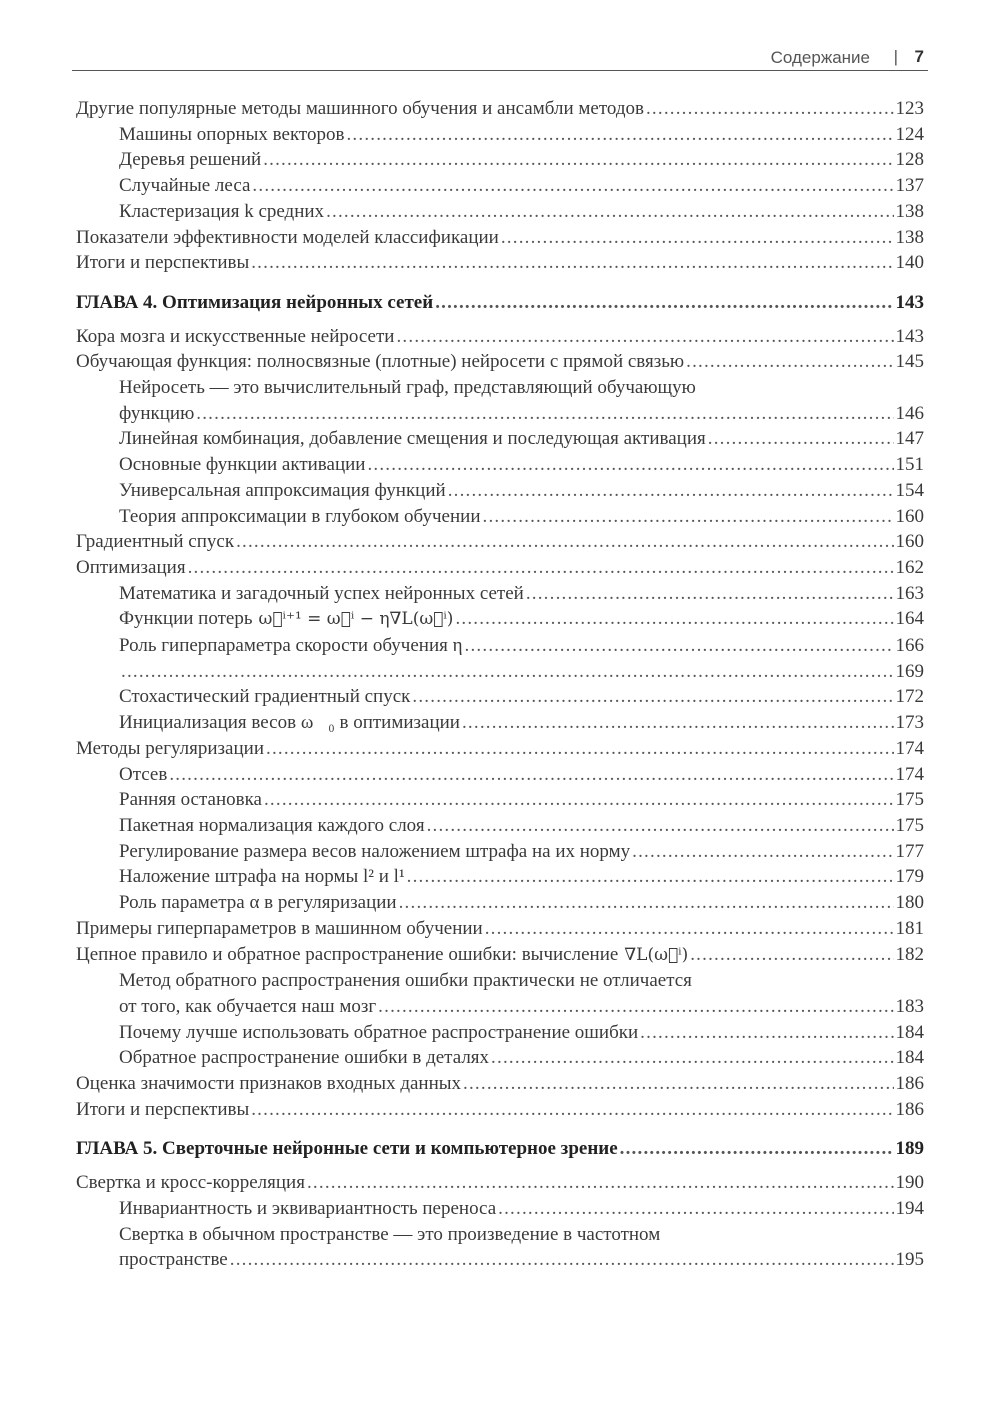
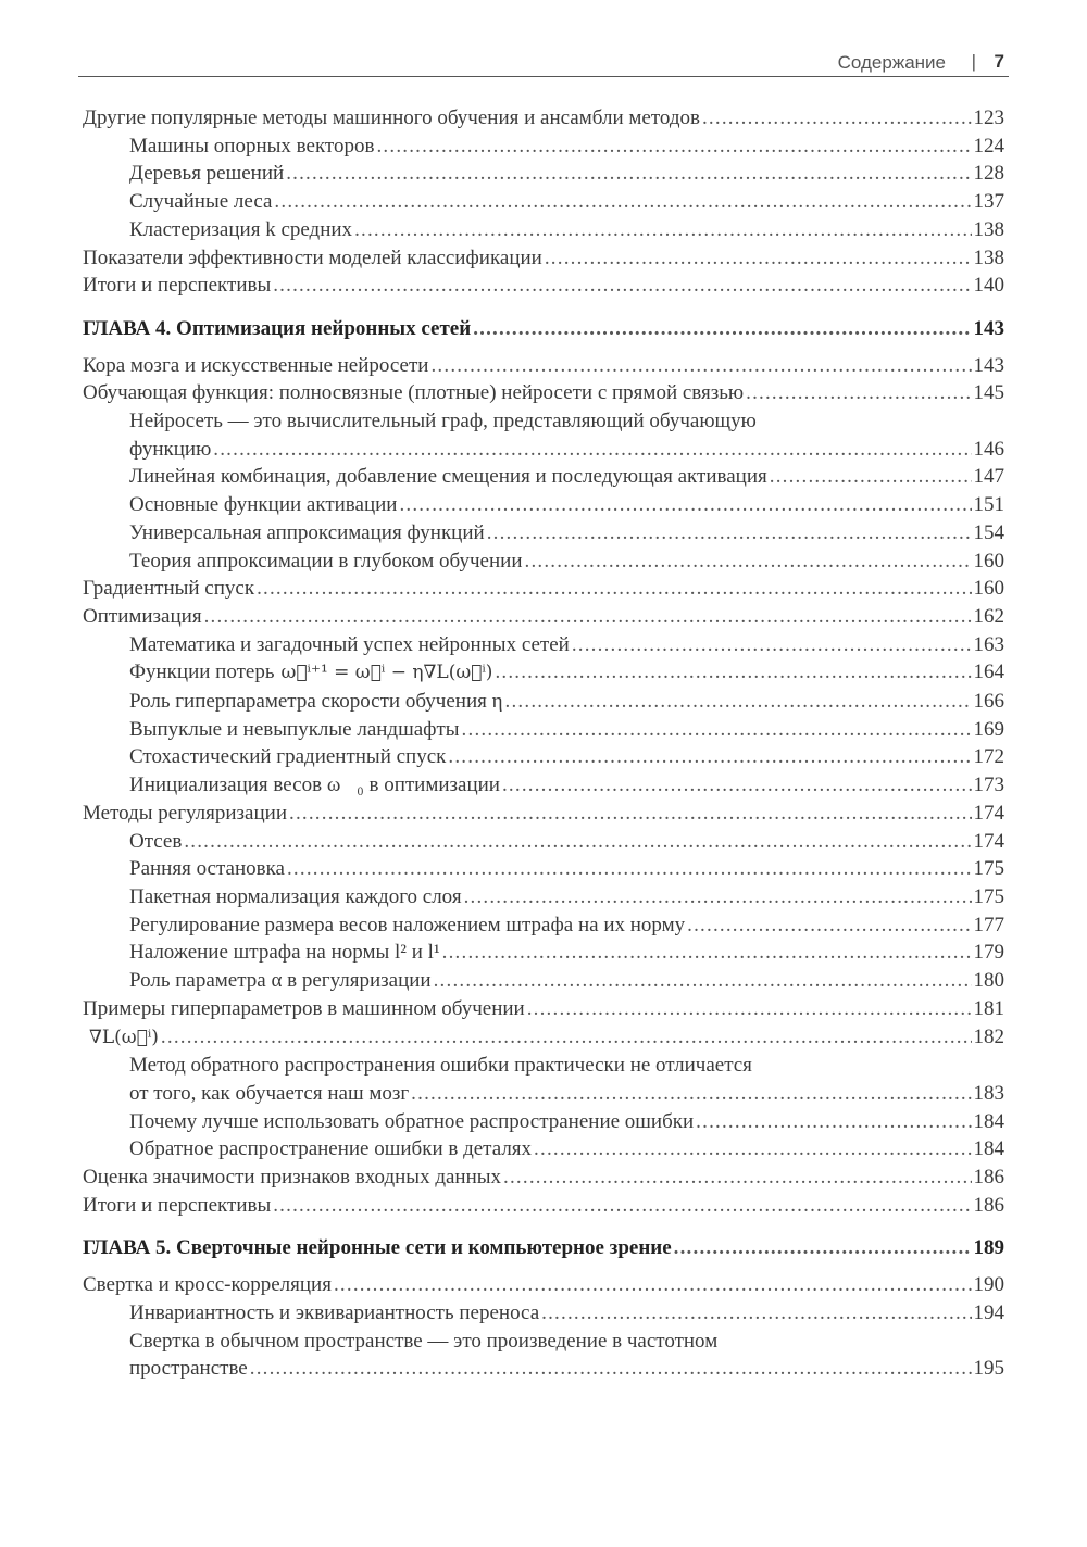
  Содержание
  |
  7
  Другие популярные методы машинного обучения и ансамбли методов
  123
  Машины опорных векторов
  124
  Деревья решений
  128
  Случайные леса
  137
  Кластеризация k средних
  138
  Показатели эффективности моделей классификации
  138
  Итоги и перспективы
  140
  ГЛАВА 4. Оптимизация нейронных сетей
  143
  Кора мозга и искусственные нейросети
  143
  Обучающая функция: полносвязные (плотные) нейросети с прямой связью
  145
  Нейросеть — это вычислительный граф, представляющий обучающую
  функцию
  146
  Линейная комбинация, добавление смещения и последующая активация
  147
  Основные функции активации
  151
  Универсальная аппроксимация функций
  154
  Теория аппроксимации в глубоком обучении
  160
  Градиентный спуск
  160
  Оптимизация
  162
  Математика и загадочный успех нейронных сетей
  163
  Функции потерь
  ω⃗ⁱ⁺¹ = ω⃗ⁱ − η∇L(ω⃗ⁱ)
  164
  Роль гиперпараметра скорости обучения η
  166
+ Выпуклые и невыпуклые ландшафты
  169
  Стохастический градиентный спуск
  172
  Инициализация весов ω⃗₀ в оптимизации
  173
  Методы регуляризации
  174
  Отсев
  174
  Ранняя остановка
  175
  Пакетная нормализация каждого слоя
  175
  Регулирование размера весов наложением штрафа на их норму
  177
  Наложение штрафа на нормы l² и l¹
  179
  Роль параметра α в регуляризации
  180
  Примеры гиперпараметров в машинном обучении
  181
- Цепное правило и обратное распространение ошибки: вычисление
  ∇L(ω⃗ⁱ)
  182
  Метод обратного распространения ошибки практически не отличается
  от того, как обучается наш мозг
  183
  Почему лучше использовать обратное распространение ошибки
  184
  Обратное распространение ошибки в деталях
  184
  Оценка значимости признаков входных данных
  186
  Итоги и перспективы
  186
  ГЛАВА 5. Сверточные нейронные сети и компьютерное зрение
  189
  Свертка и кросс-корреляция
  190
  Инвариантность и эквивариантность переноса
  194
  Свертка в обычном пространстве — это произведение в частотном
  пространстве
  195
